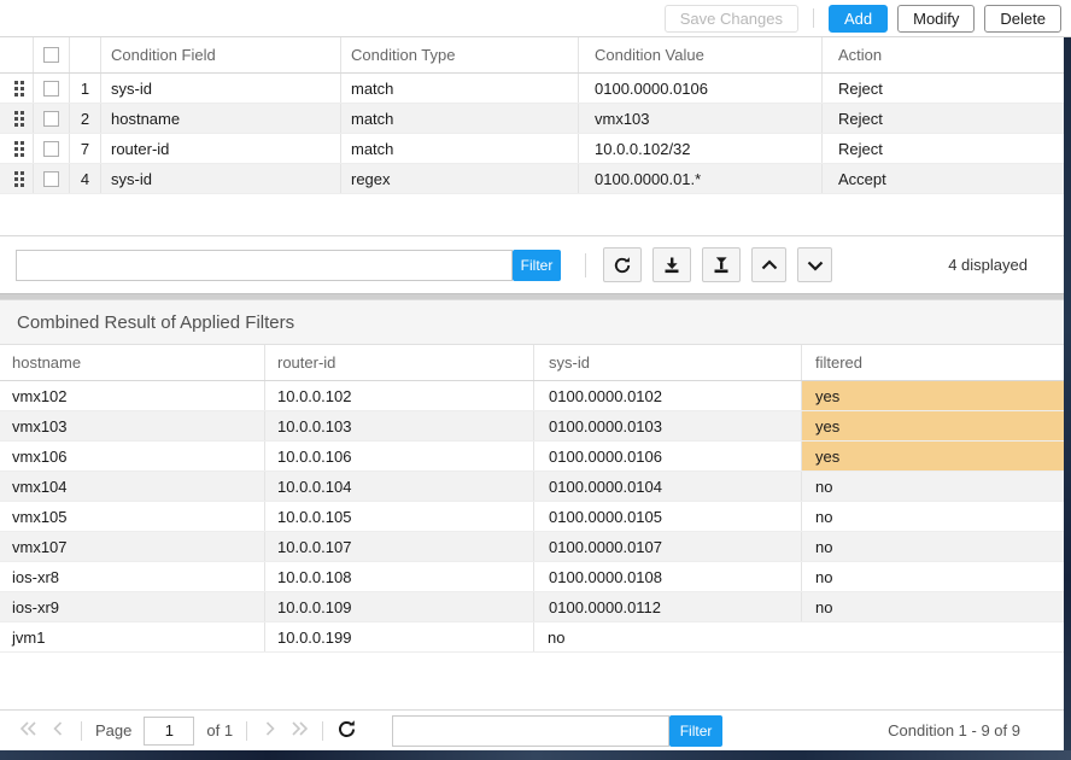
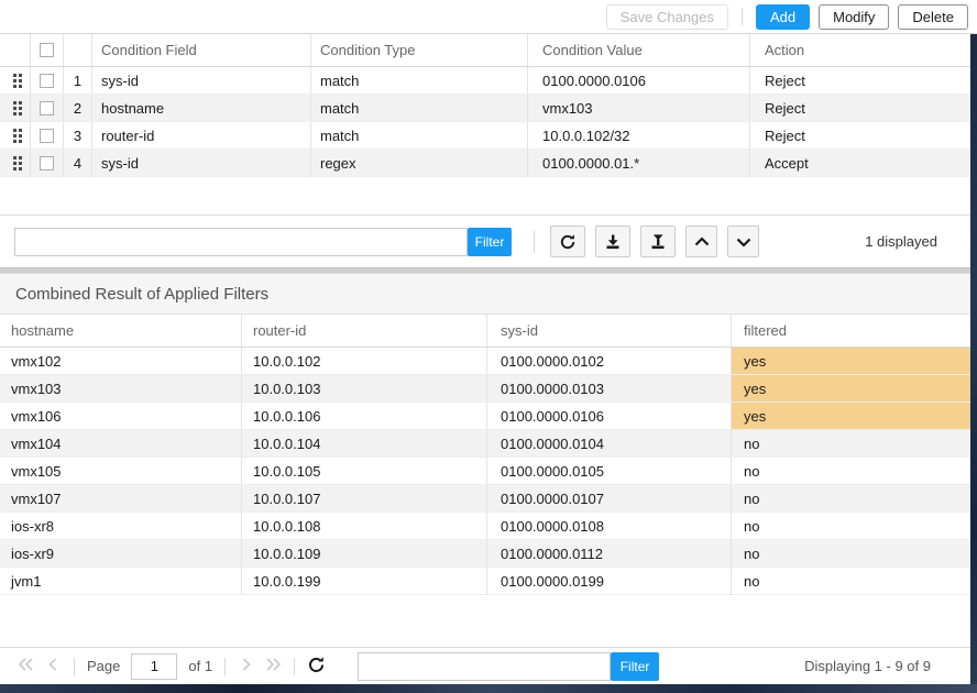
  Save Changes
  Add
  Modify
  Delete
  Condition Field
  Condition Type
  Condition Value
  Action
  1
  sys-id
  match
  0100.0000.0106
  Reject
  2
  hostname
  match
  vmx103
  Reject
- 7
+ 3
  router-id
  match
  10.0.0.102/32
  Reject
  4
  sys-id
  regex
  0100.0000.01.*
  Accept
  Filter
- 4 displayed
+ 1 displayed
  Combined Result of Applied Filters
  hostname
  router-id
  sys-id
  filtered
  vmx102
  10.0.0.102
  0100.0000.0102
  yes
  vmx103
  10.0.0.103
  0100.0000.0103
  yes
  vmx106
  10.0.0.106
  0100.0000.0106
  yes
  vmx104
  10.0.0.104
  0100.0000.0104
  no
  vmx105
  10.0.0.105
  0100.0000.0105
  no
  vmx107
  10.0.0.107
  0100.0000.0107
  no
  ios-xr8
  10.0.0.108
  0100.0000.0108
  no
  ios-xr9
  10.0.0.109
  0100.0000.0112
  no
  jvm1
  10.0.0.199
+ 0100.0000.0199
  no
  Page
  1
  of 1
  Filter
- Condition 1 - 9 of 9
+ Displaying 1 - 9 of 9
